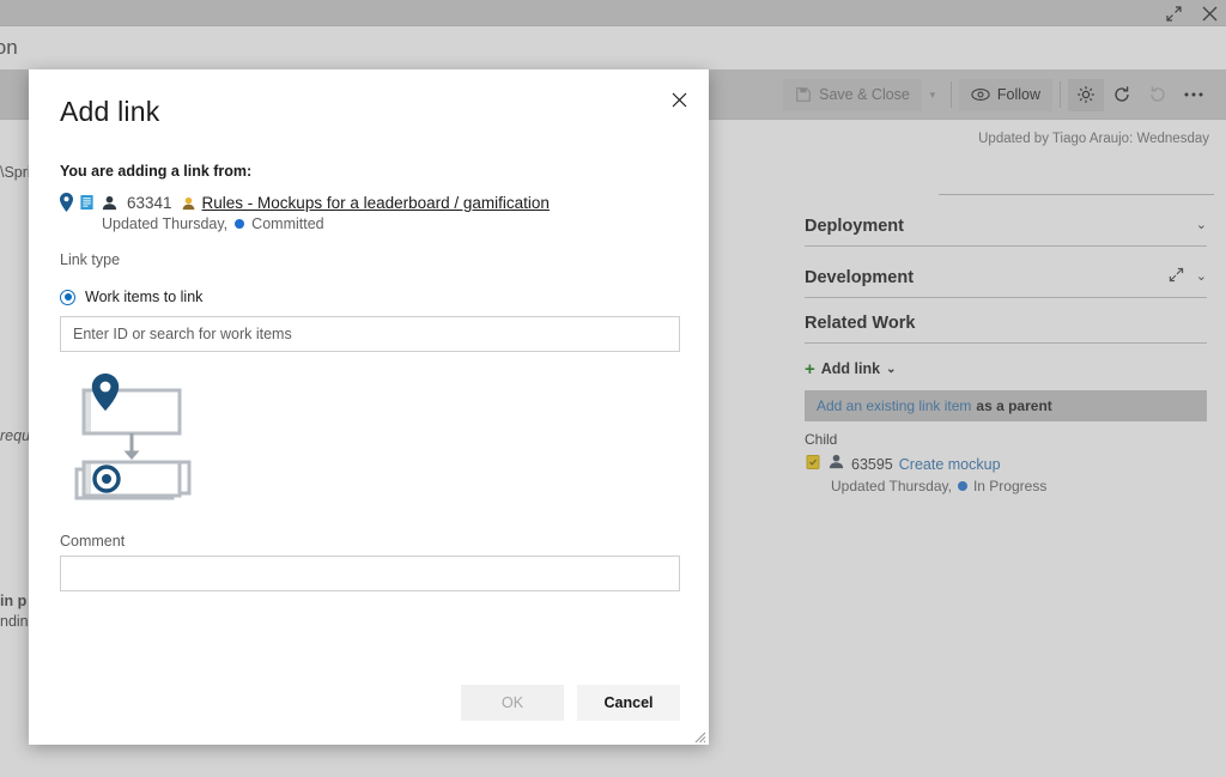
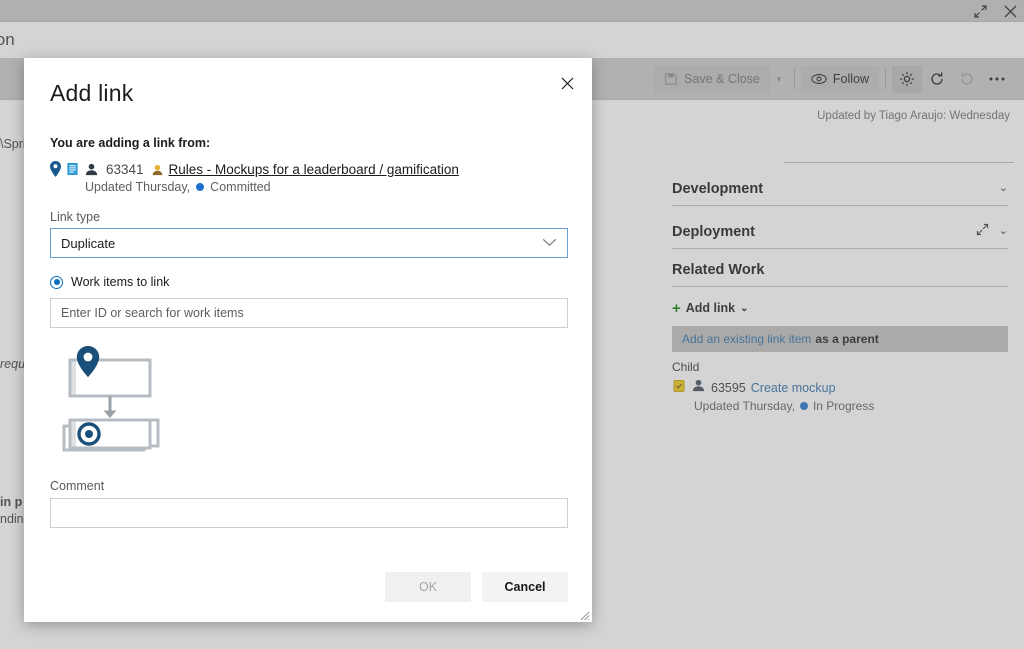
  Save & Close
  ▾
  Follow
  Updated by Tiago Araujo: Wednesday
- Deployment
+ Development
  ⌄
- Development
+ Deployment
  ⌄
  Related Work
  +
  Add link
  ⌄
  Add an existing link item
  as a parent
  Child
  63595
  Create mockup
  Updated Thursday,
  In Progress
  \Spr
  requ
  in p
  ndin
  Add link
  You are adding a link from:
  63341
  Rules - Mockups for a leaderboard / gamification
  Updated Thursday,
  Committed
  Link type
+ Duplicate
  Work items to link
  Enter ID or search for work items
  Comment
  OK
  Cancel
